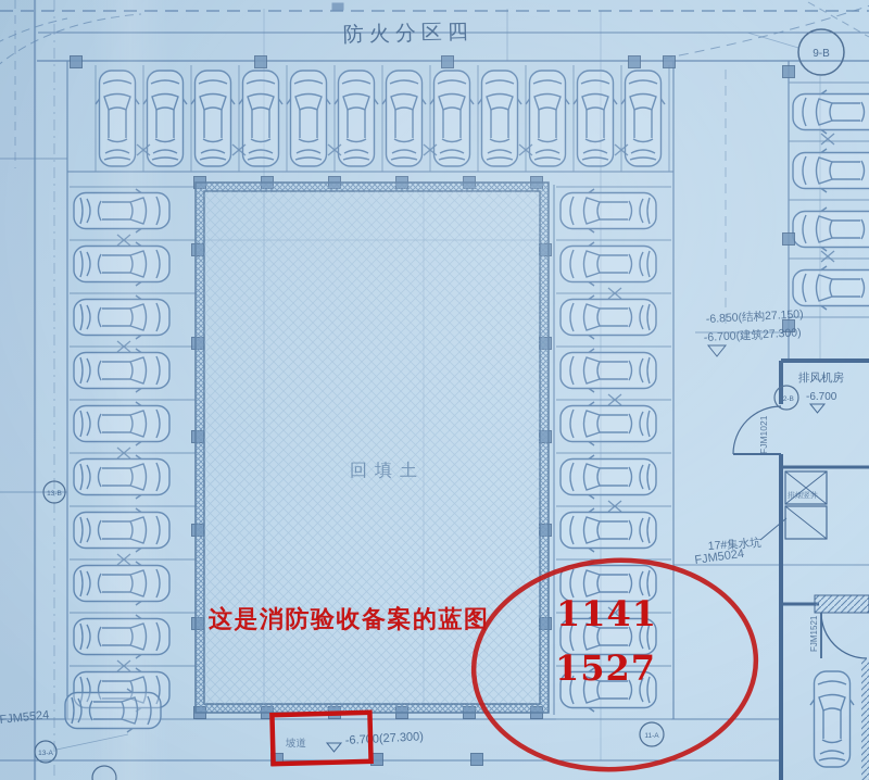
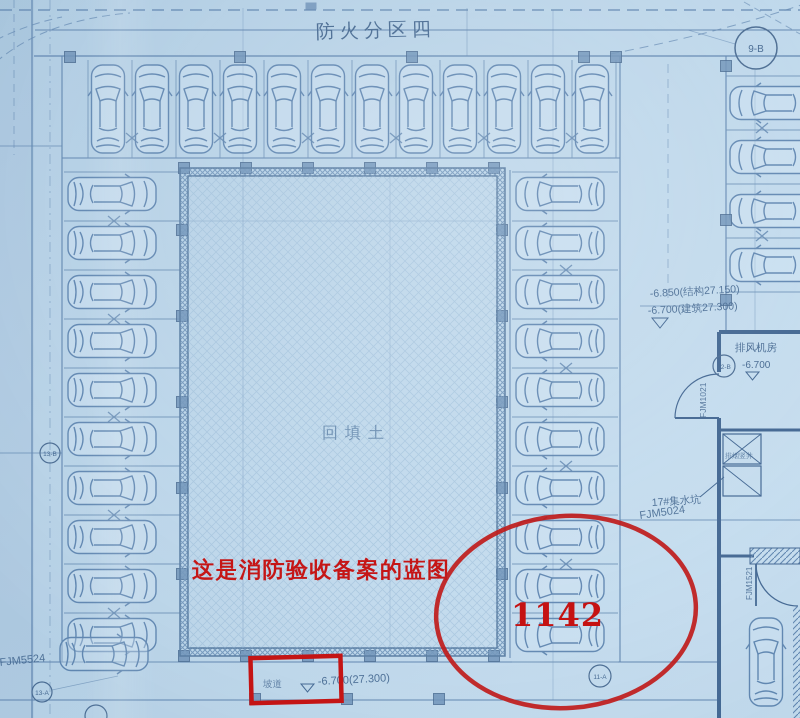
  这是消防验收备案的蓝图
- 1141
- 1527
+ 1142
